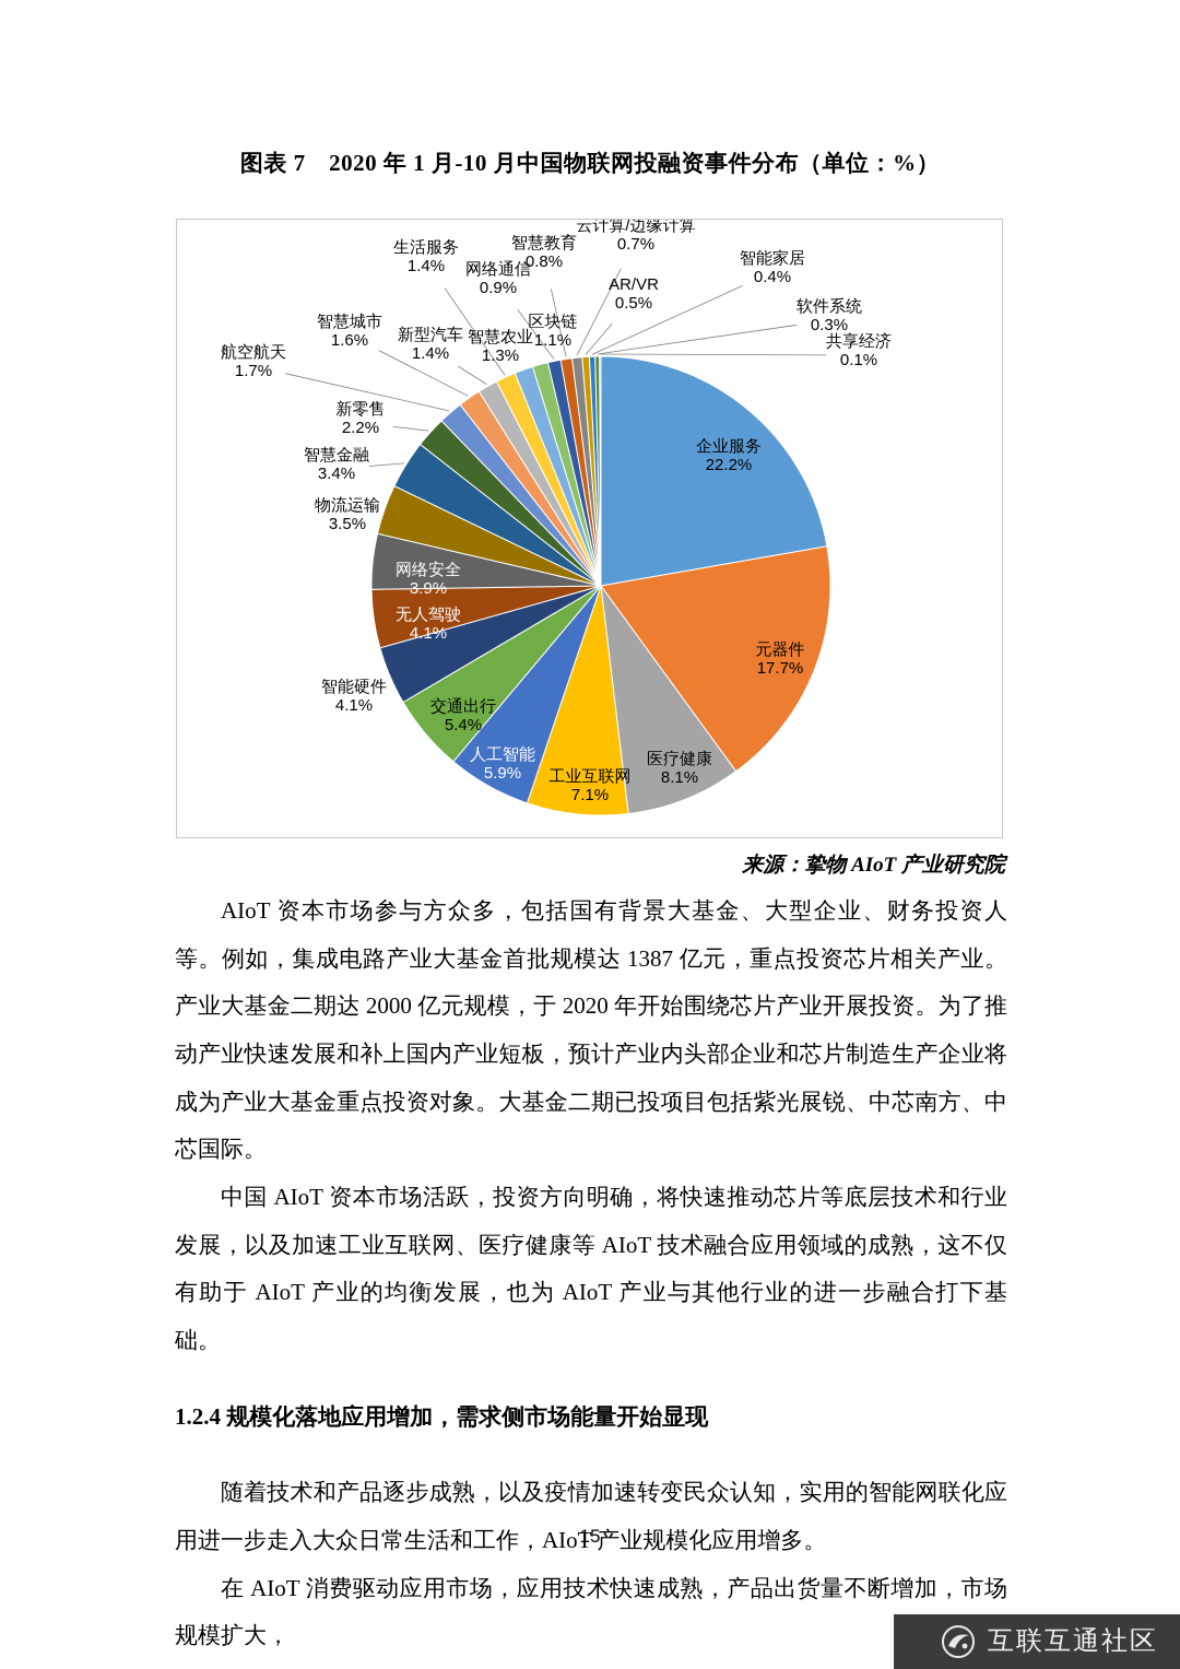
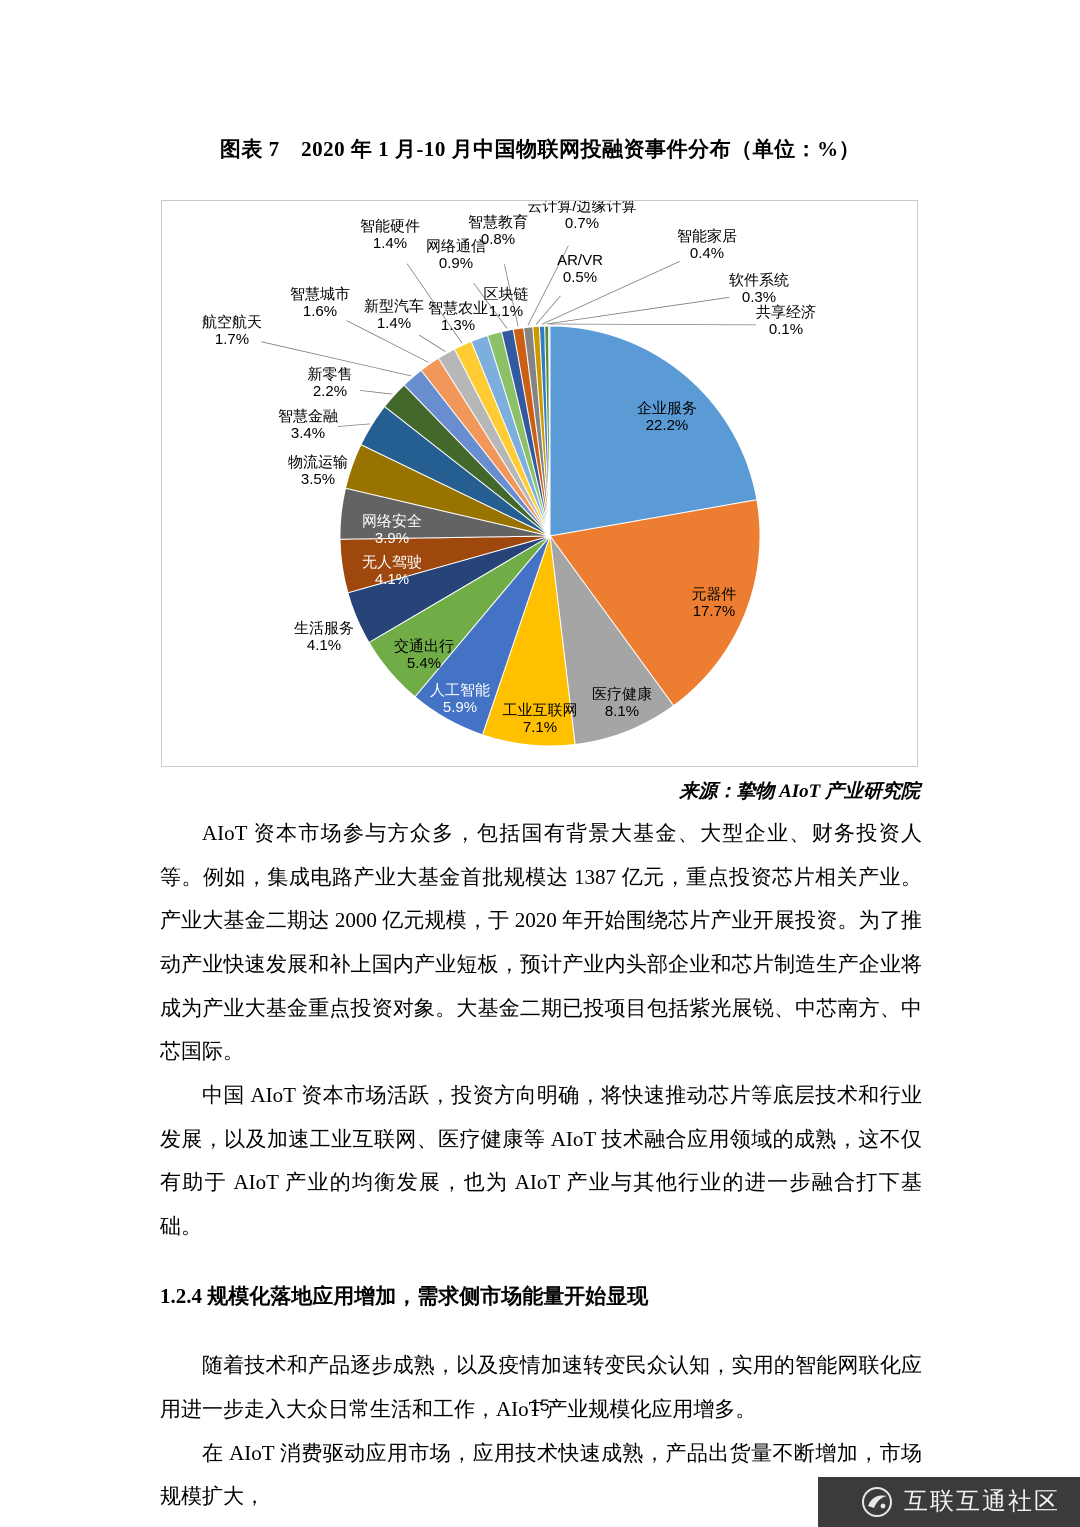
  图表 7 2020 年 1 月-10 月中国物联网投融资事件分布（单位：%）
  企业服务 22.2%
  元器件 17.7%
  医疗健康 8.1%
  工业互联网 7.1%
  人工智能 5.9%
  交通出行 5.4%
- 智能硬件 4.1%
+ 生活服务 4.1%
  无人驾驶 4.1%
  网络安全 3.9%
  物流运输 3.5%
  智慧金融 3.4%
  新零售 2.2%
  航空航天 1.7%
  智慧城市 1.6%
  新型汽车 1.4%
- 生活服务 1.4%
+ 智能硬件 1.4%
  智慧农业 1.3%
  区块链 1.1%
  网络通信 0.9%
  智慧教育 0.8%
  云计算/边缘计算 0.7%
  AR/VR 0.5%
  智能家居 0.4%
  软件系统 0.3%
  共享经济 0.1%
  来源：挚物 AIoT 产业研究院
  AIoT 资本市场参与方众多，包括国有背景大基金、大型企业、财务投资人等。例如，集成电路产业大基金首批规模达 1387 亿元，重点投资芯片相关产业。产业大基金二期达 2000 亿元规模，于 2020 年开始围绕芯片产业开展投资。为了推动产业快速发展和补上国内产业短板，预计产业内头部企业和芯片制造生产企业将成为产业大基金重点投资对象。大基金二期已投项目包括紫光展锐、中芯南方、中芯国际。
  中国 AIoT 资本市场活跃，投资方向明确，将快速推动芯片等底层技术和行业发展，以及加速工业互联网、医疗健康等 AIoT 技术融合应用领域的成熟，这不仅有助于 AIoT 产业的均衡发展，也为 AIoT 产业与其他行业的进一步融合打下基础。
  1.2.4 规模化落地应用增加，需求侧市场能量开始显现
  随着技术和产品逐步成熟，以及疫情加速转变民众认知，实用的智能网联化应用进一步走入大众日常生活和工作，AIoT 产业规模化应用增多。
  在 AIoT 消费驱动应用市场，应用技术快速成熟，产品出货量不断增加，市场规模扩大，
  15
  互联互通社区
